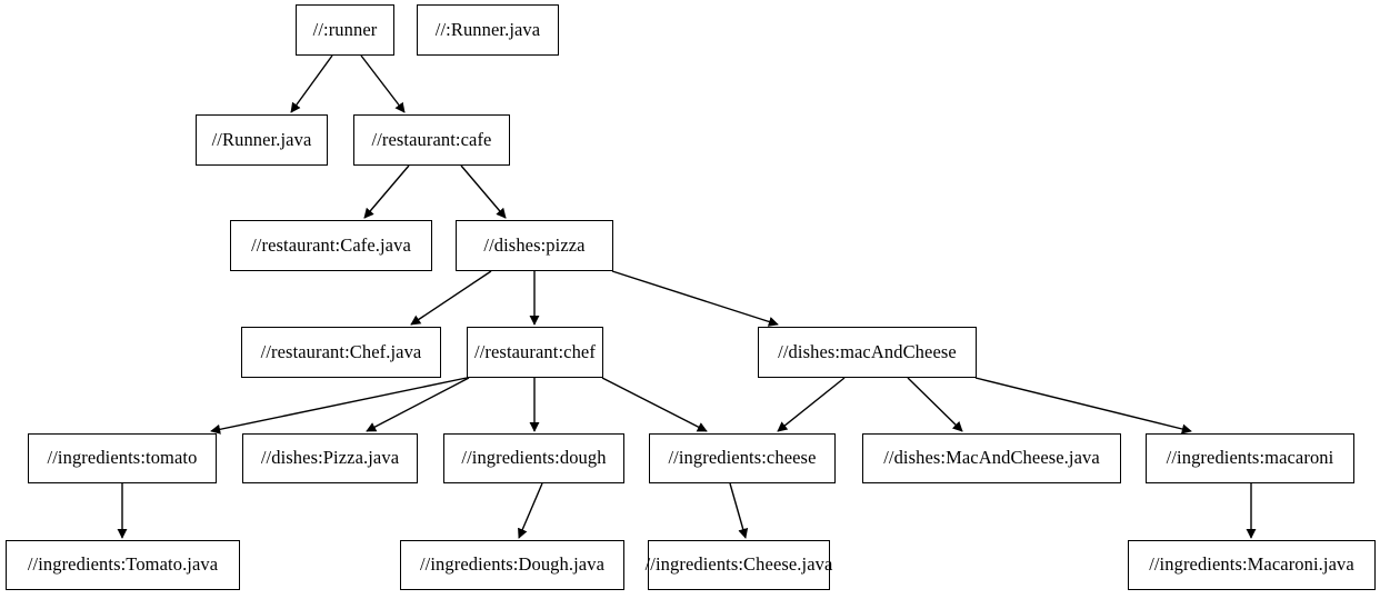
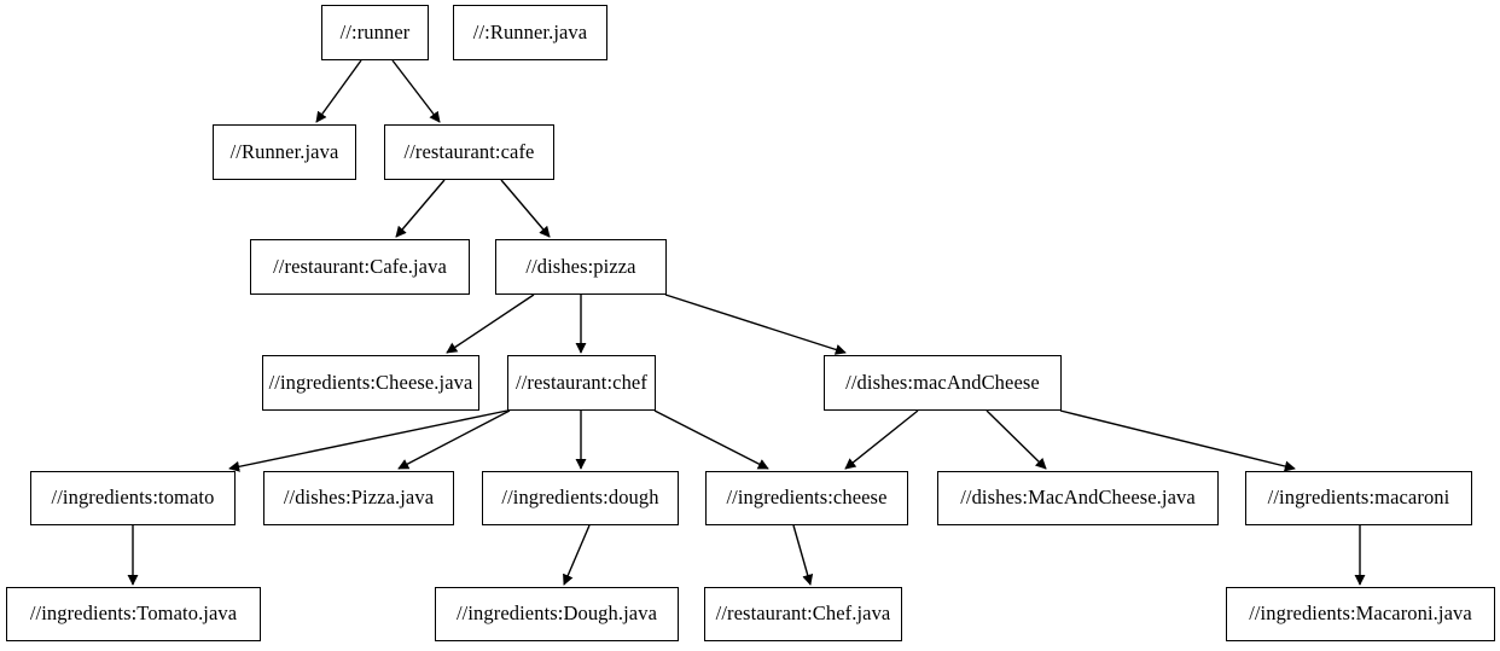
  //:runner
  //:Runner.java
  //Runner.java
  //restaurant:cafe
  //restaurant:Cafe.java
  //dishes:pizza
- //restaurant:Chef.java
+ //ingredients:Cheese.java
  //restaurant:chef
  //dishes:macAndCheese
  //ingredients:tomato
  //dishes:Pizza.java
  //ingredients:dough
  //ingredients:cheese
  //dishes:MacAndCheese.java
  //ingredients:macaroni
  //ingredients:Tomato.java
  //ingredients:Dough.java
- //ingredients:Cheese.java
+ //restaurant:Chef.java
  //ingredients:Macaroni.java
